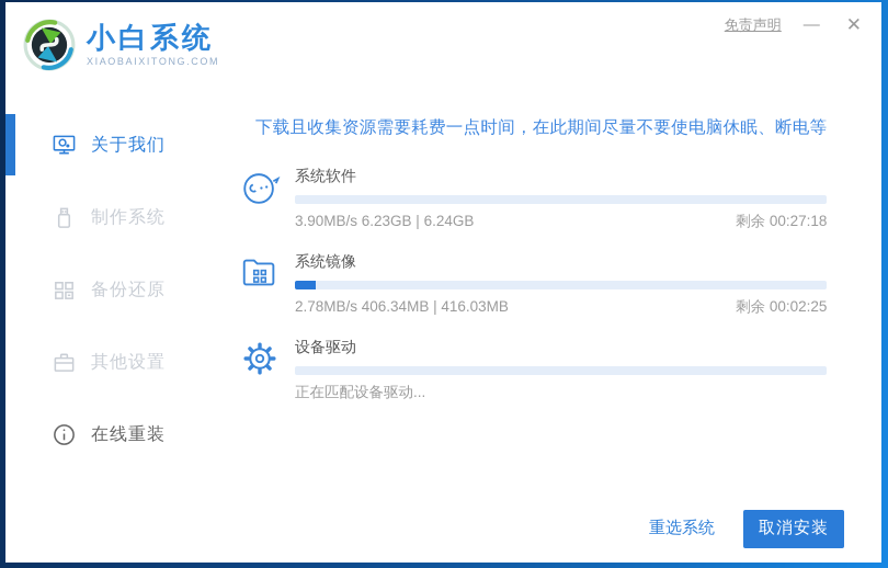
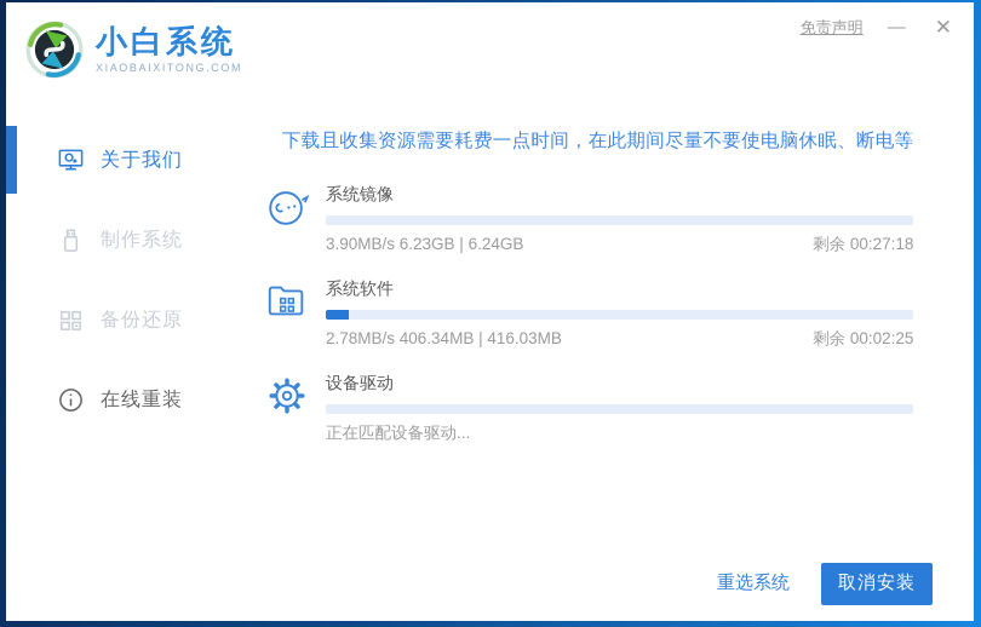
  小白系统
  XIAOBAIXITONG.COM
  免责声明
  —
  ✕
  关于我们
  制作系统
  备份还原
- 其他设置
  在线重装
  下载且收集资源需要耗费一点时间，在此期间尽量不要使电脑休眠、断电等
- 系统软件
+ 系统镜像
  3.90MB/s 6.23GB | 6.24GB
  剩余 00:27:18
- 系统镜像
+ 系统软件
  2.78MB/s 406.34MB | 416.03MB
  剩余 00:02:25
  设备驱动
  正在匹配设备驱动...
  重选系统
  取消安装
